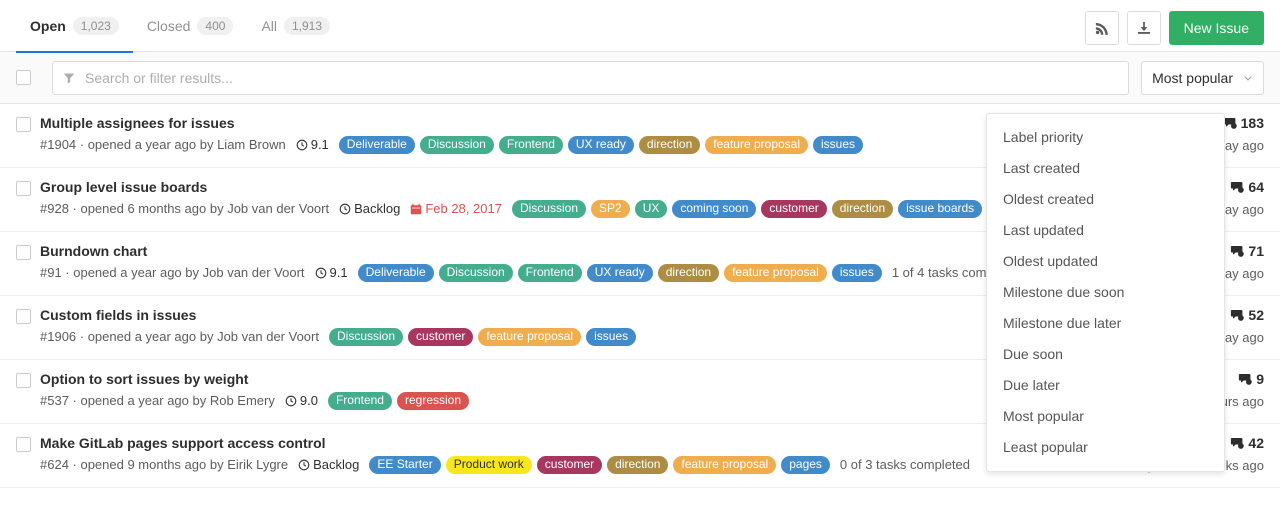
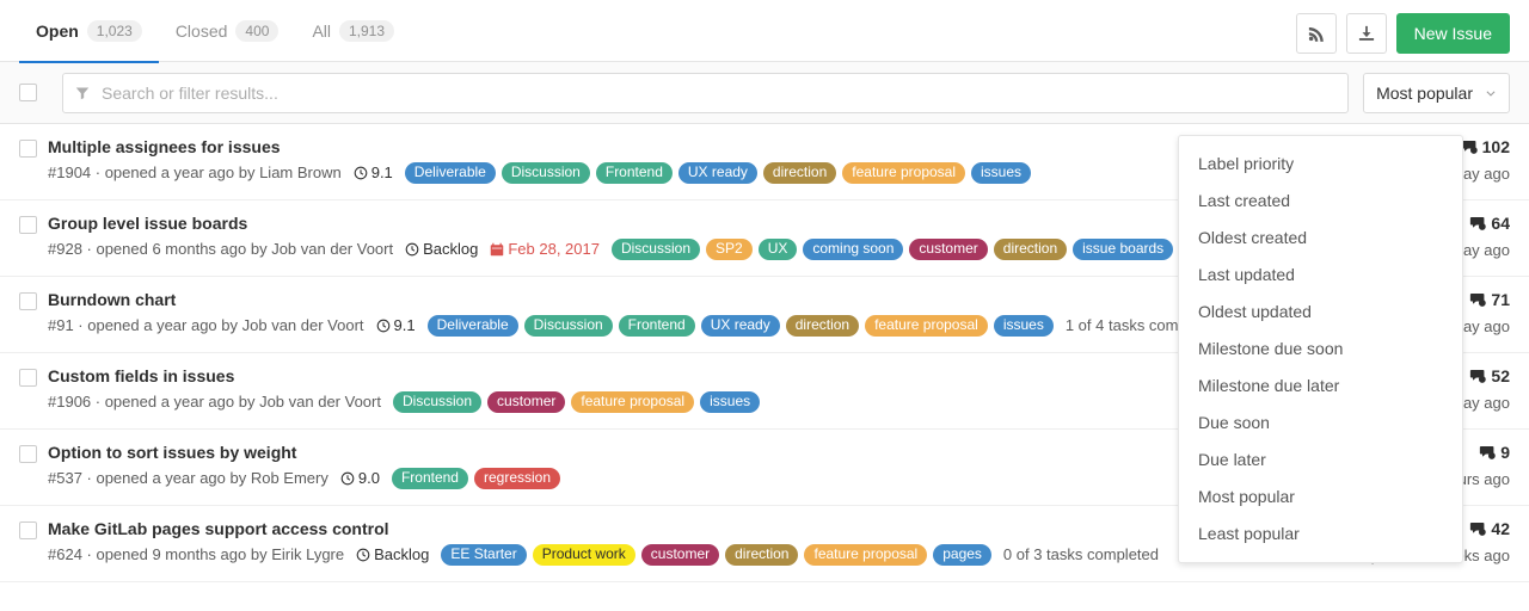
  Open
  1,023
  Closed
  400
  All
  1,913
  New Issue
  Search or filter results...
  Most popular
  Multiple assignees for issues
  #1904 · opened a year ago by Liam Brown
  9.1
  Deliverable
  Discussion
  Frontend
  UX ready
  direction
  feature proposal
  issues
- 183
+ 102
  Group level issue boards
  #928 · opened 6 months ago by Job van der Voort
  Backlog
  Feb 28, 2017
  Discussion
  SP2
  UX
  coming soon
  customer
  direction
  issue boards
  64
  Burndown chart
  #91 · opened a year ago by Job van der Voort
  9.1
  Deliverable
  Discussion
  Frontend
  UX ready
  direction
  feature proposal
  issues
  71
  Custom fields in issues
  #1906 · opened a year ago by Job van der Voort
  Discussion
  customer
  feature proposal
  issues
  52
  Option to sort issues by weight
  #537 · opened a year ago by Rob Emery
  9.0
  Frontend
  regression
  9
  Make GitLab pages support access control
  #624 · opened 9 months ago by Eirik Lygre
  Backlog
  EE Starter
  Product work
  customer
  direction
  feature proposal
  pages
  0 of 3 tasks completed
  42
  Label priority
  Last created
  Oldest created
  Last updated
  Oldest updated
  Milestone due soon
  Milestone due later
  Due soon
  Due later
  Most popular
  Least popular
